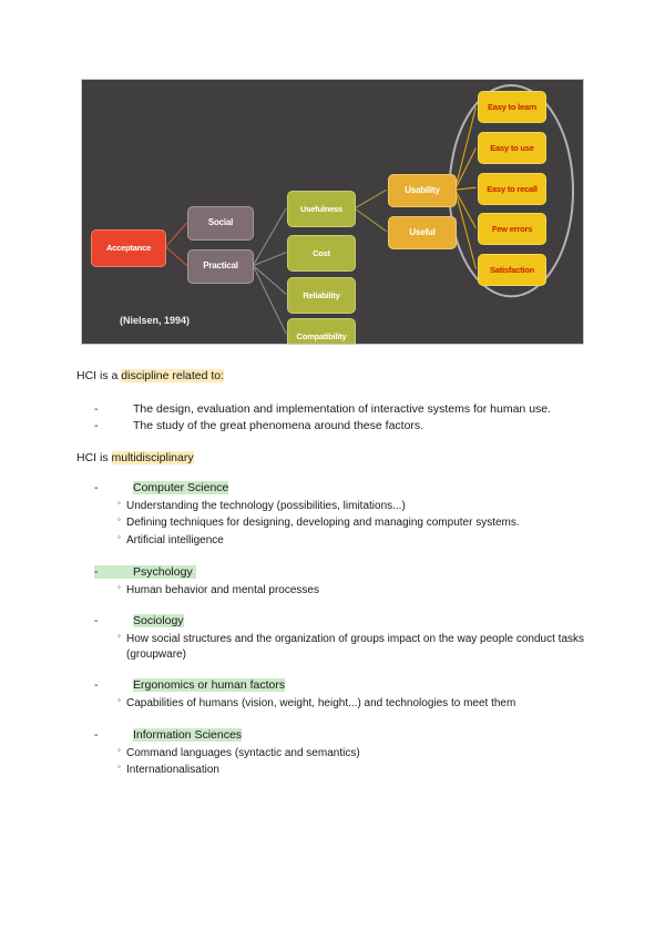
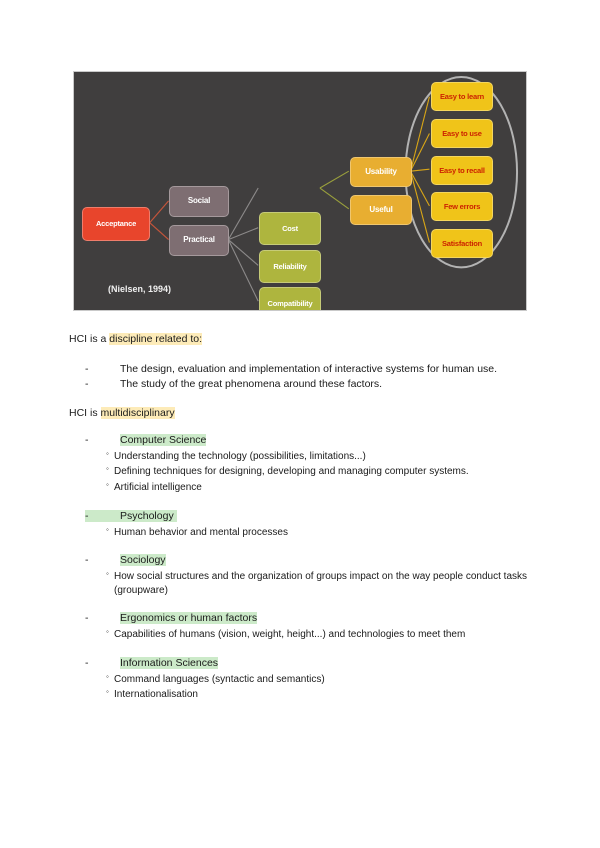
  Acceptance
  Social
  Practical
- Usefulness
  Cost
  Reliability
  Compatibility
  Usability
  Useful
  Easy to learn
  Easy to use
  Easy to recall
  Few errors
  Satisfaction
  (Nielsen, 1994)
  HCI is a discipline related to:
  -
  The design, evaluation and implementation of interactive systems for human use.
  -
  The study of the great phenomena around these factors.
  HCI is multidisciplinary
  -
  Computer Science
  ◦
  Understanding the technology (possibilities, limitations...)
  ◦
  Defining techniques for designing, developing and managing computer systems.
  ◦
  Artificial intelligence
  -
  Psychology
  ◦
  Human behavior and mental processes
  -
  Sociology
  ◦
  How social structures and the organization of groups impact on the way people conduct tasks (groupware)
  -
  Ergonomics or human factors
  ◦
  Capabilities of humans (vision, weight, height...) and technologies to meet them
  -
  Information Sciences
  ◦
  Command languages (syntactic and semantics)
  ◦
  Internationalisation
